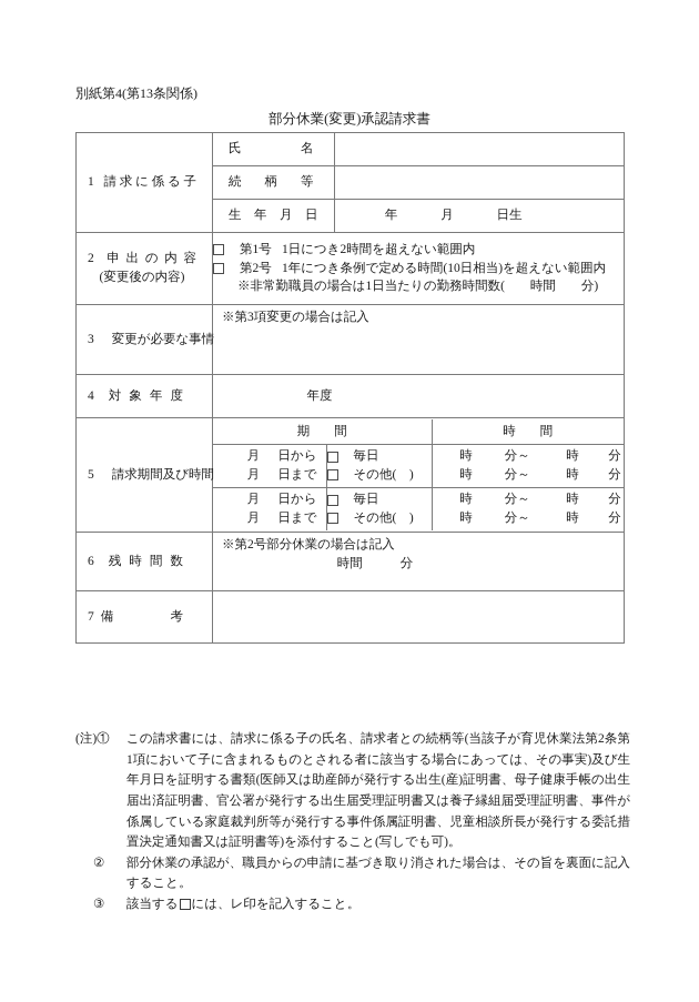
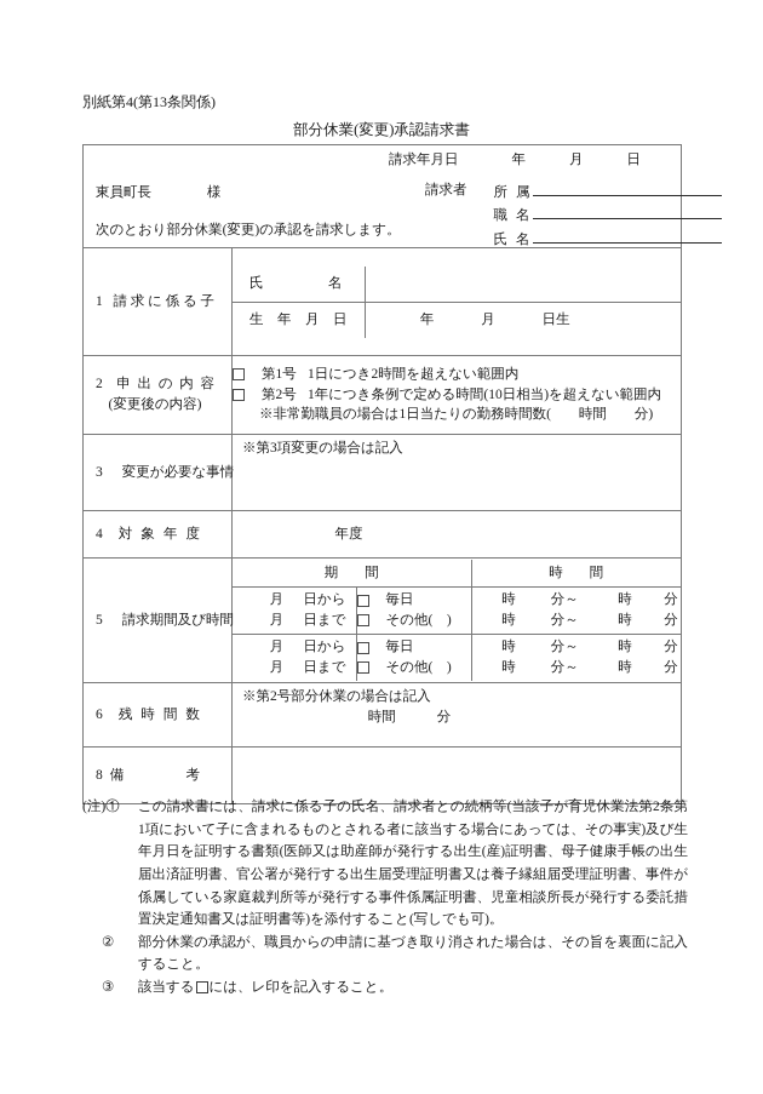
  別紙第4(第13条関係)
  部分休業(変更)承認請求書
+ 請求年月日 年 月 日 東員町長 様 次のとおり部分休業(変更)の承認を請求します。 請求者 所 属 職 名 氏 名
  1 請 求 に 係 る 子
  氏 名
- 続 柄 等
  生 年 月 日	年 月 日生
  2 申 出 の 内 容 (変更後の内容)	第1号 1日につき2時間を超えない範囲内 第2号 1年につき条例で定める時間(10日相当)を超えない範囲内 ※非常勤職員の場合は1日当たりの勤務時間数( 時間 分)
  3 変更が必要な事情	※第3項変更の場合は記入
  4 対 象 年 度	年度
  5 請求期間及び時間
  期 間	時 間
  月 日から 月 日まで	毎日 その他( )	時 分～ 時 分 時 分～ 時 分
  月 日から 月 日まで	毎日 その他( )	時 分～ 時 分 時 分～ 時 分
  6 残 時 間 数	※第2号部分休業の場合は記入 時間 分
- 7 備 考
+ 8 備 考
  (注)①
  この請求書には、請求に係る子の氏名、請求者との続柄等(当該子が育児休業法第2条第1項において子に含まれるものとされる者に該当する場合にあっては、その事実)及び生年月日を証明する書類(医師又は助産師が発行する出生(産)証明書、母子健康手帳の出生届出済証明書、官公署が発行する出生届受理証明書又は養子縁組届受理証明書、事件が係属している家庭裁判所等が発行する事件係属証明書、児童相談所長が発行する委託措置決定通知書又は証明書等)を添付すること(写しでも可)。
  ②
  部分休業の承認が、職員からの申請に基づき取り消された場合は、その旨を裏面に記入すること。
  ③
  該当する には、レ印を記入すること。
